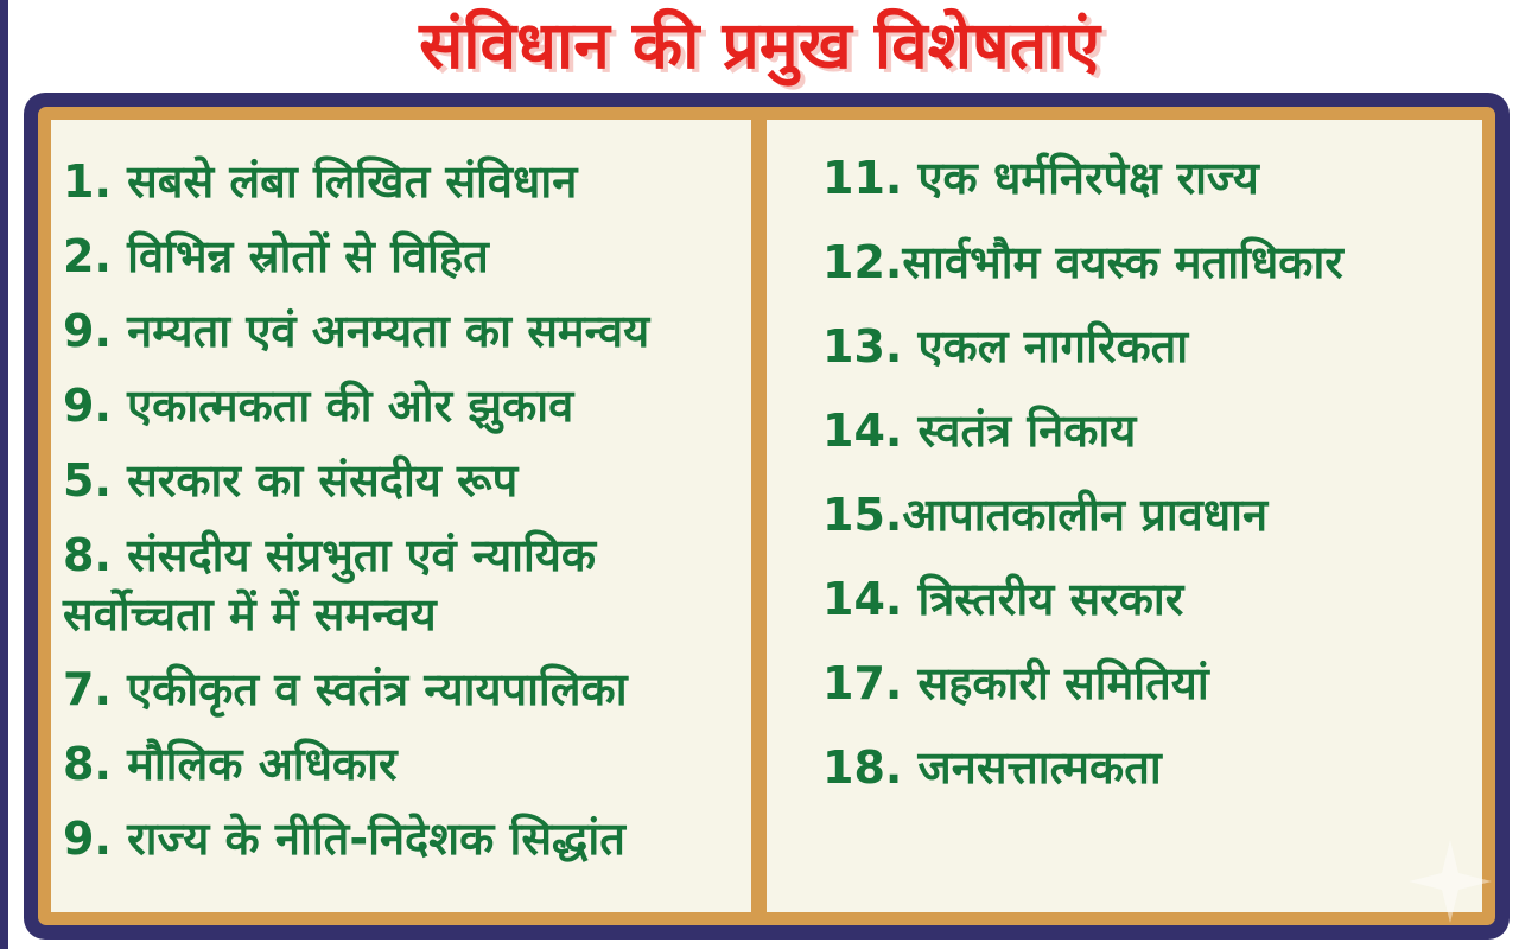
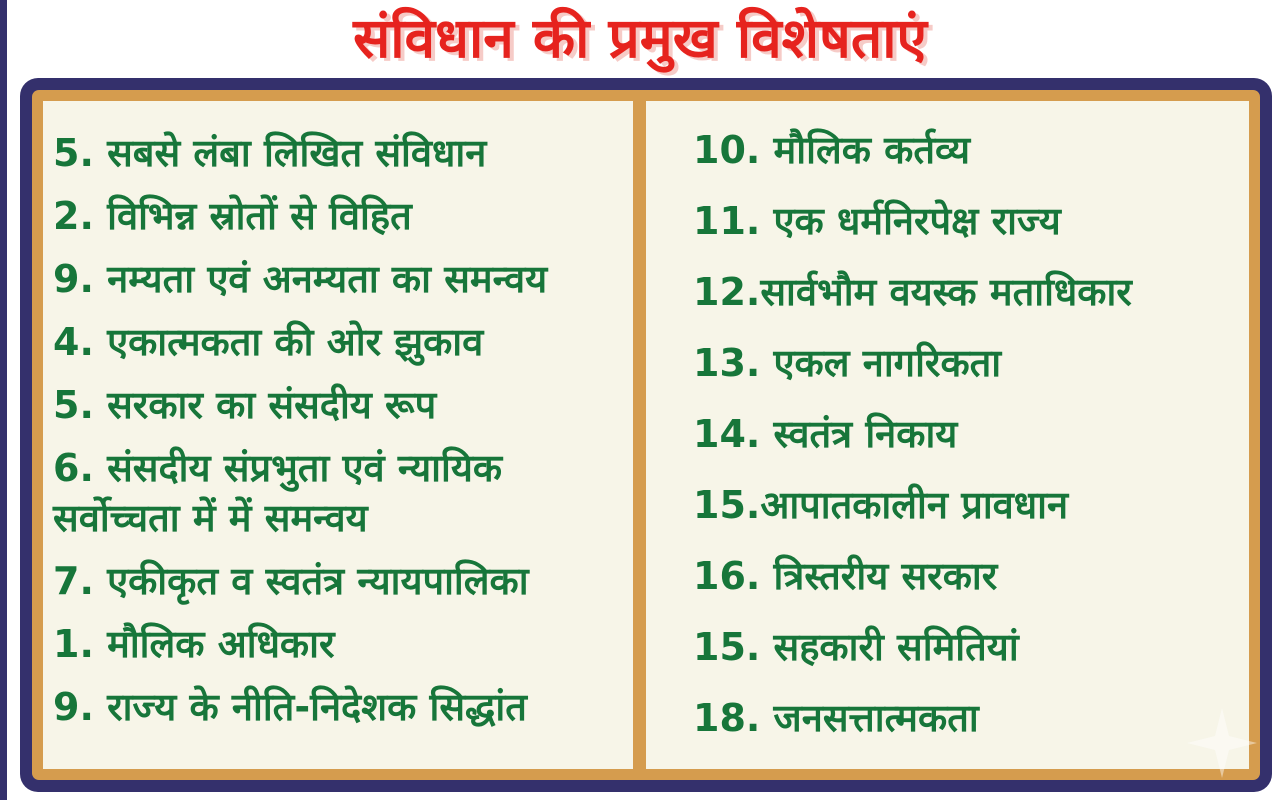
  संविधान की प्रमुख विशेषताएं
- 1. सबसे लंबा लिखित संविधान
+ 5. सबसे लंबा लिखित संविधान
  2. विभिन्न स्रोतों से विहित
  9. नम्यता एवं अनम्यता का समन्वय
- 9. एकात्मकता की ओर झुकाव
+ 4. एकात्मकता की ओर झुकाव
  5. सरकार का संसदीय रूप
- 8. संसदीय संप्रभुता एवं न्यायिक सर्वोच्चता में में समन्वय
+ 6. संसदीय संप्रभुता एवं न्यायिक सर्वोच्चता में में समन्वय
  7. एकीकृत व स्वतंत्र न्यायपालिका
- 8. मौलिक अधिकार
+ 1. मौलिक अधिकार
  9. राज्य के नीति-निदेशक सिद्धांत
+ 10. मौलिक कर्तव्य
  11. एक धर्मनिरपेक्ष राज्य
  12.सार्वभौम वयस्क मताधिकार
  13. एकल नागरिकता
  14. स्वतंत्र निकाय
  15.आपातकालीन प्रावधान
- 14. त्रिस्तरीय सरकार
+ 16. त्रिस्तरीय सरकार
- 17. सहकारी समितियां
+ 15. सहकारी समितियां
  18. जनसत्तात्मकता
